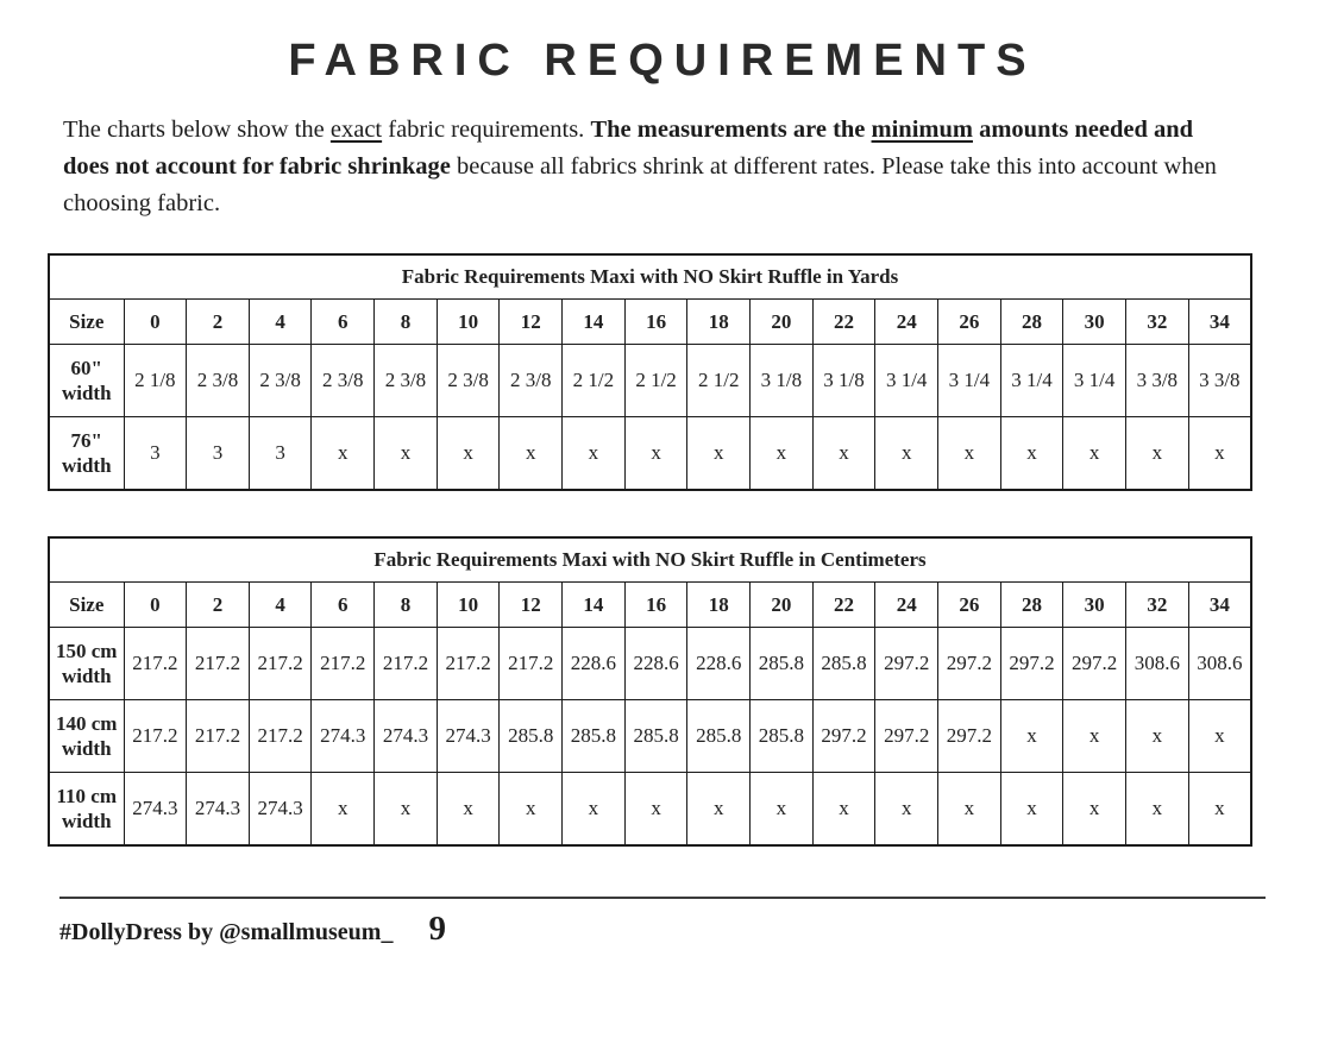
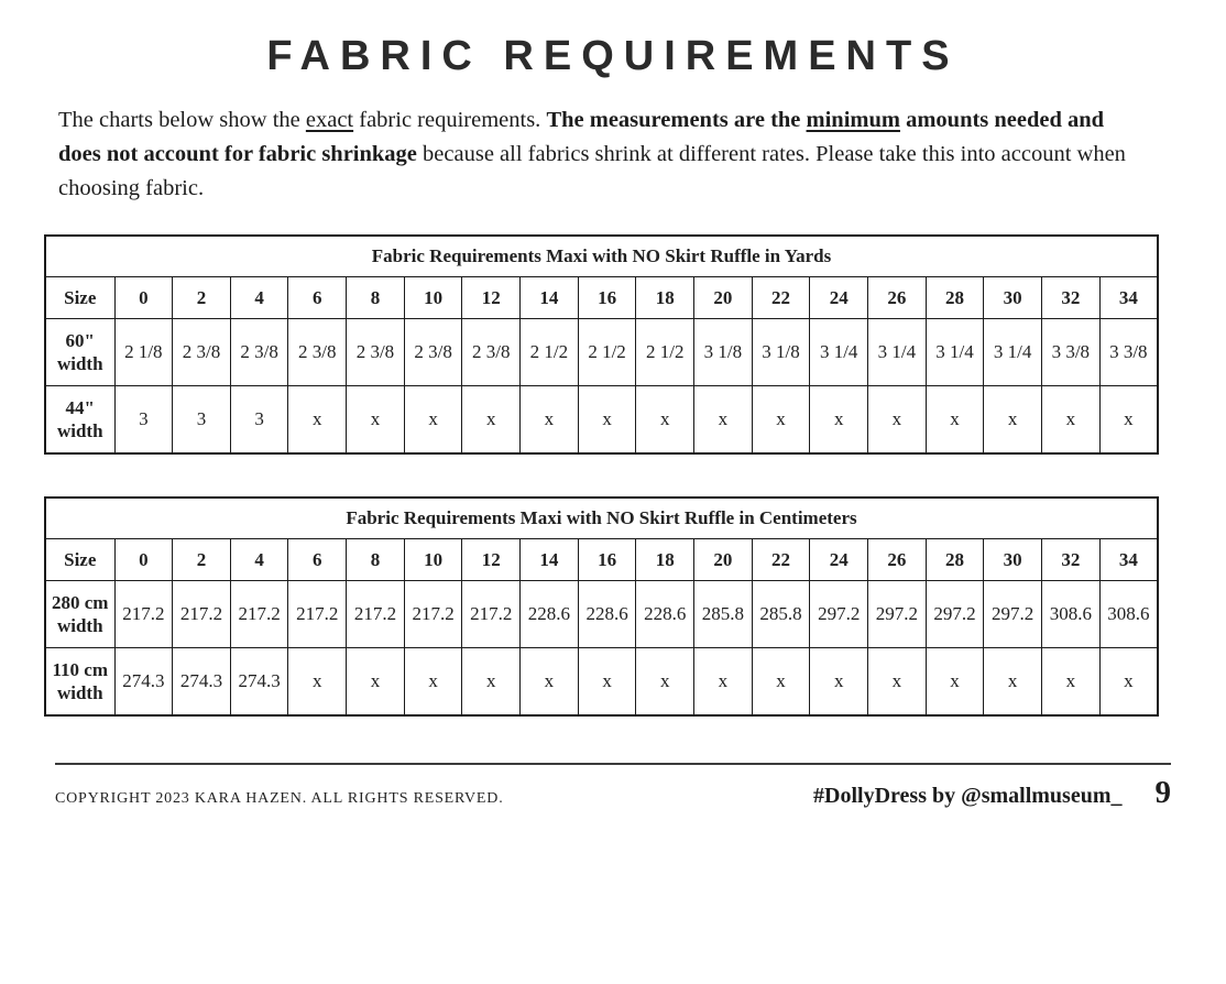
  FABRIC REQUIREMENTS
  The charts below show the exact fabric requirements. The measurements are the minimum amounts needed and does not account for fabric shrinkage because all fabrics shrink at different rates. Please take this into account when choosing fabric.
  Fabric Requirements Maxi with NO Skirt Ruffle in Yards
  Size	0	2	4	6	8	10	12	14	16	18	20	22	24	26	28	30	32	34
  60" width	2 1/8	2 3/8	2 3/8	2 3/8	2 3/8	2 3/8	2 3/8	2 1/2	2 1/2	2 1/2	3 1/8	3 1/8	3 1/4	3 1/4	3 1/4	3 1/4	3 3/8	3 3/8
- 76" width	3	3	3	x	x	x	x	x	x	x	x	x	x	x	x	x	x	x
+ 44" width	3	3	3	x	x	x	x	x	x	x	x	x	x	x	x	x	x	x
  Fabric Requirements Maxi with NO Skirt Ruffle in Centimeters
  Size	0	2	4	6	8	10	12	14	16	18	20	22	24	26	28	30	32	34
- 150 cm width	217.2	217.2	217.2	217.2	217.2	217.2	217.2	228.6	228.6	228.6	285.8	285.8	297.2	297.2	297.2	297.2	308.6	308.6
+ 280 cm width	217.2	217.2	217.2	217.2	217.2	217.2	217.2	228.6	228.6	228.6	285.8	285.8	297.2	297.2	297.2	297.2	308.6	308.6
- 140 cm width	217.2	217.2	217.2	274.3	274.3	274.3	285.8	285.8	285.8	285.8	285.8	297.2	297.2	297.2	x	x	x	x
  110 cm width	274.3	274.3	274.3	x	x	x	x	x	x	x	x	x	x	x	x	x	x	x
+ COPYRIGHT 2023 KARA HAZEN. ALL RIGHTS RESERVED.
  #DollyDress by @smallmuseum_
  9
